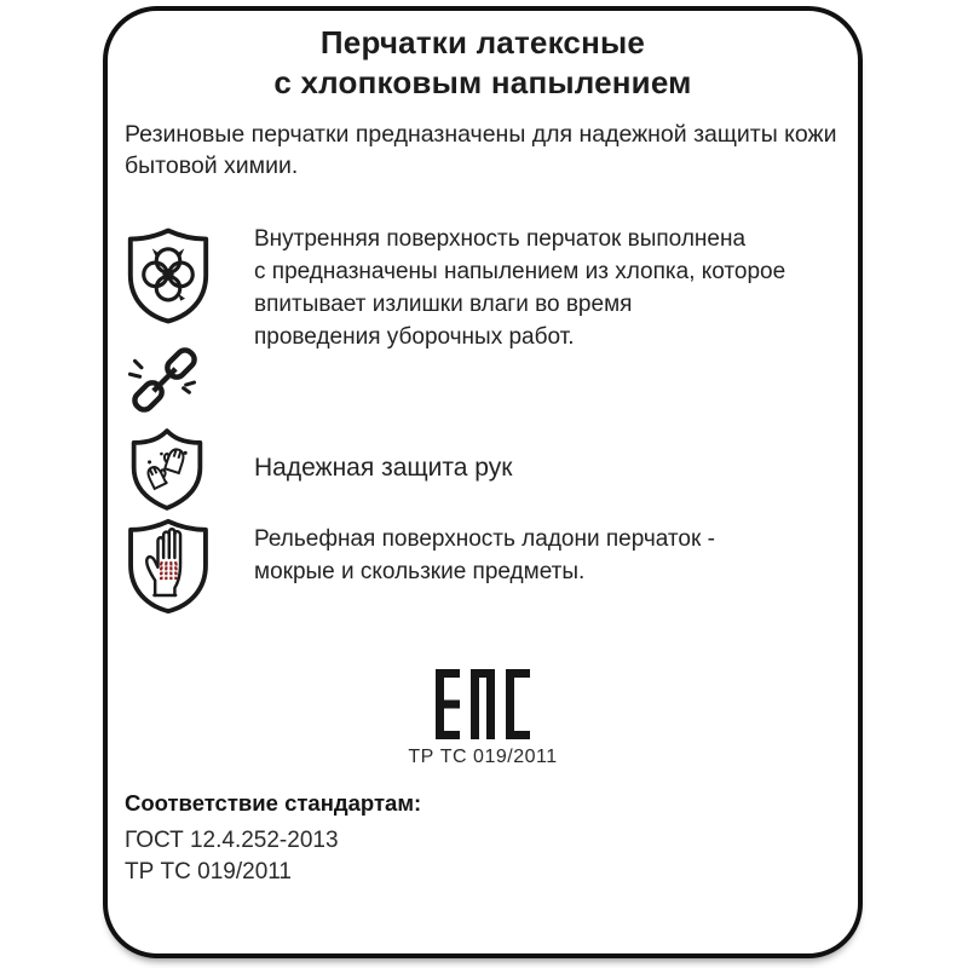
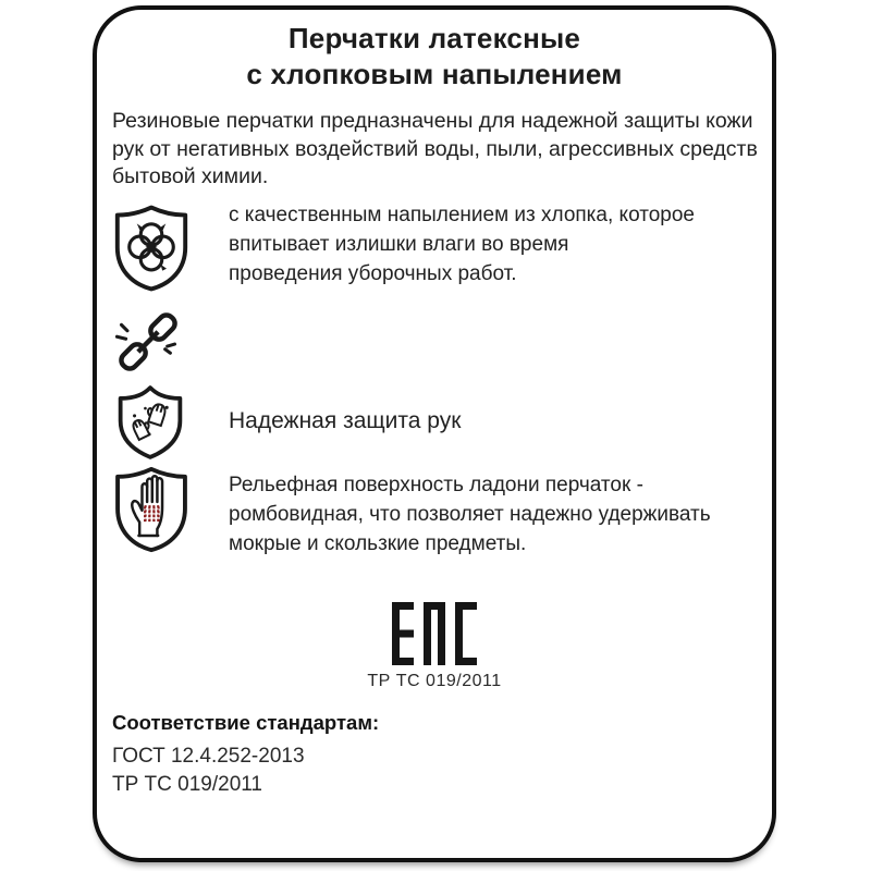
  Перчатки латексные
  с хлопковым напылением
  Резиновые перчатки предназначены для надежной защиты кожи
+ рук от негативных воздействий воды, пыли, агрессивных средств
  бытовой химии.
- Внутренняя поверхность перчаток выполнена
- с предназначены напылением из хлопка, которое
+ с качественным напылением из хлопка, которое
  впитывает излишки влаги во время
  проведения уборочных работ.
  Надежная защита рук
  Рельефная поверхность ладони перчаток -
+ ромбовидная, что позволяет надежно удерживать
  мокрые и скользкие предметы.
  ТР ТС 019/2011
  Соответствие стандартам:
  ГОСТ 12.4.252-2013
  ТР ТС 019/2011
